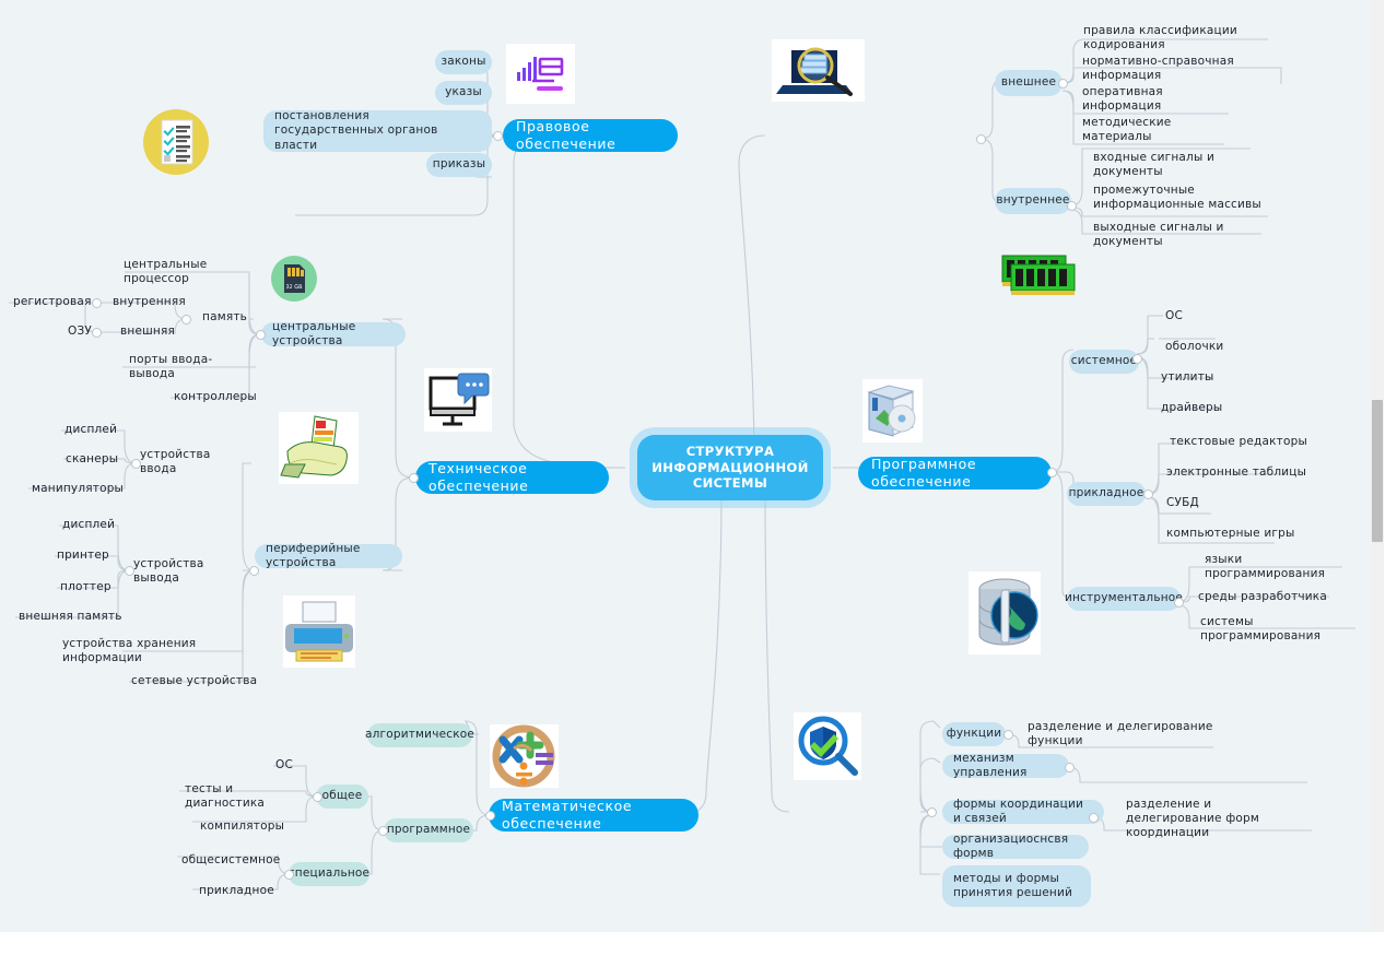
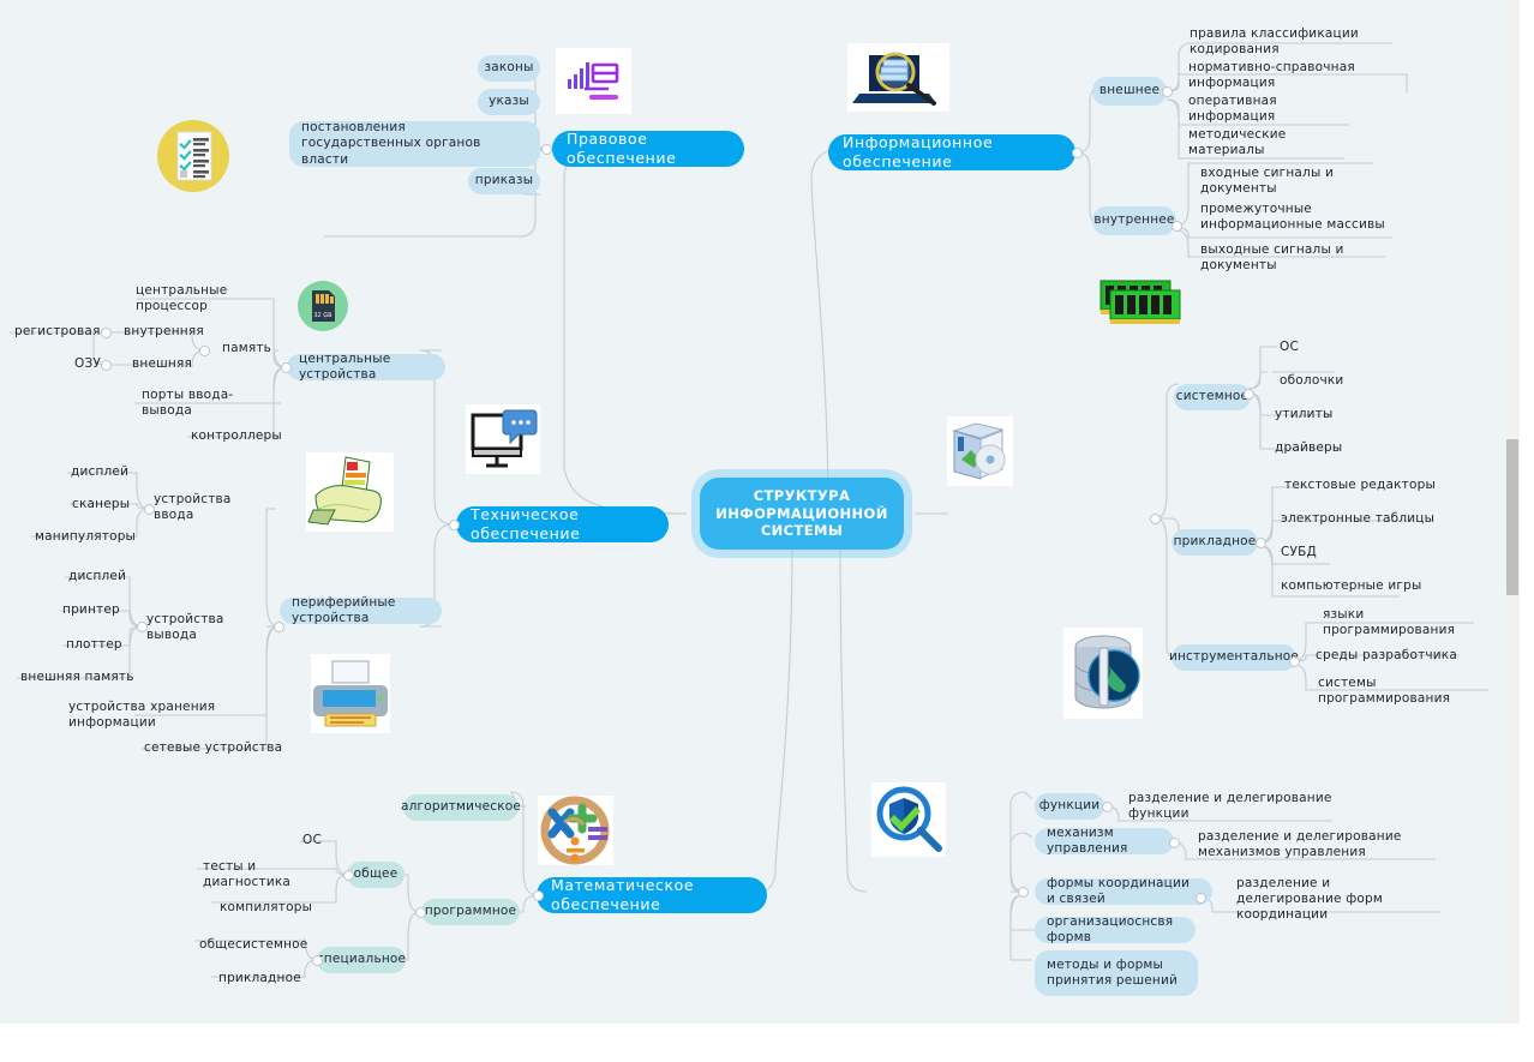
  СТРУКТУРА ИНФОРМАЦИОННОЙ СИСТЕМЫ
  Правовое обеспечение
  законы
  указы
  постановления государственных органов власти
  приказы
+ Информационное обеспечение
  внешнее
  правила классификации кодирования
  нормативно-справочная информация
  оперативная информация
  методические материалы
  внутреннее
  входные сигналы и документы
  промежуточные информационные массивы
  выходные сигналы и документы
  Техническое обеспечение
  центральные устройства
  центральные процессор
  память
  внутренняя
  регистровая
  внешняя
  ОЗУ
  порты ввода-вывода
  контроллеры
  периферийные устройства
  устройства ввода
  дисплей
  сканеры
  манипуляторы
  устройства вывода
  дисплей
  принтер
  плоттер
  внешняя память
  устройства хранения информации
  сетевые устройства
- Программное обеспечение
  системно
  ОС
  оболочки
  утилиты
  драйверы
  прикладное
  текстовые редакторы
  электронные таблицы
  СУБД
  компьютерные игры
  инструментально
  языки программирования
  среды разработчика
  системы программирования
  Математическое обеспечение
  алгоритмическое
  программное
  общее
  ОС
  тесты и диагностика
  компиляторы
  пециальное
  общесистемное
  прикладное
  функции
  разделение и делегирование функции
  механизм управления
+ разделение и делегирование механизмов управления
  формы координации и связей
  разделение и делегирование форм координации
  организациоснсвя формв
  методы и формы принятия решений
